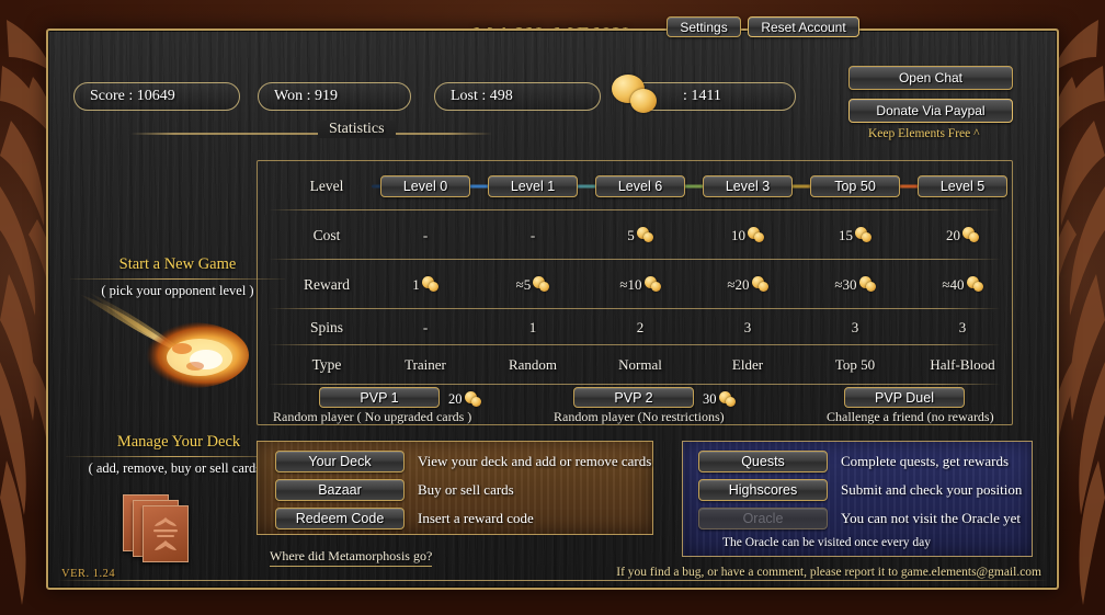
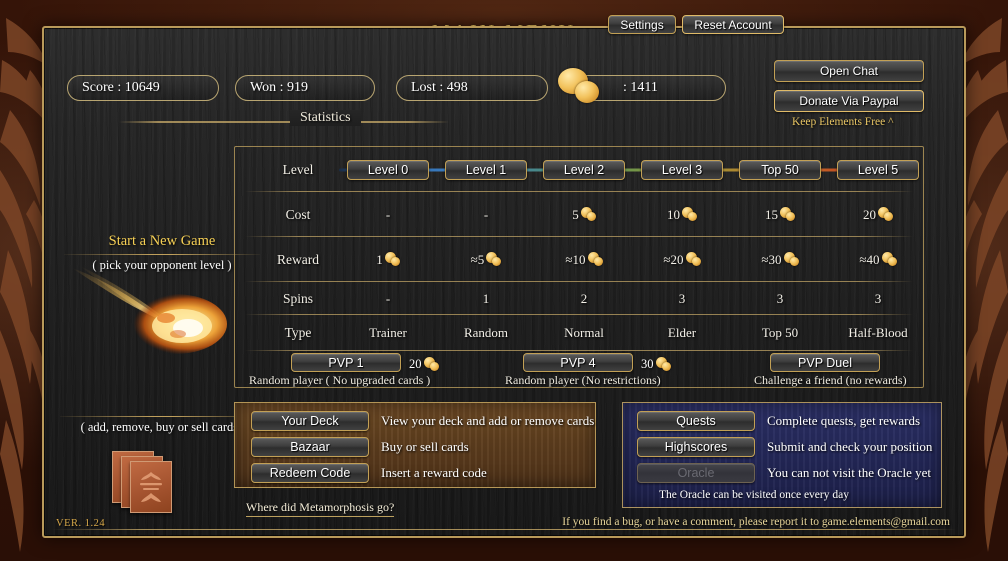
  Settings
  Reset Account
  Score : 10649
  Won : 919
  Lost : 498
  : 1411
  Open Chat
  Donate Via Paypal
  Keep Elements Free ^
  Statistics
  Start a New Game
  ( pick your opponent level )
- Manage Your Deck
  ( add, remove, buy or sell card
  Level
  Level 0
  Level 1
- Level 6
+ Level 2
  Level 3
  Top 50
  Level 5
  Cost
  -
  -
  5
  10
  15
  20
  Reward
  1
  ≈5
  ≈10
  ≈20
  ≈30
  ≈40
  Spins
  -
  1
  2
  3
  3
  3
  Type
  Trainer
  Random
  Normal
  Elder
  Top 50
  Half-Blood
  PVP 1
  20
  Random player ( No upgraded cards )
- PVP 2
+ PVP 4
  30
  Random player (No restrictions)
  PVP Duel
  Challenge a friend (no rewards)
  Your Deck
  View your deck and add or remove cards
  Bazaar
  Buy or sell cards
  Redeem Code
  Insert a reward code
  Where did Metamorphosis go?
  Quests
  Complete quests, get rewards
  Highscores
  Submit and check your position
  Oracle
  You can not visit the Oracle yet
  The Oracle can be visited once every day
  VER. 1.24
  If you find a bug, or have a comment, please report it to game.elements@gmail.com
